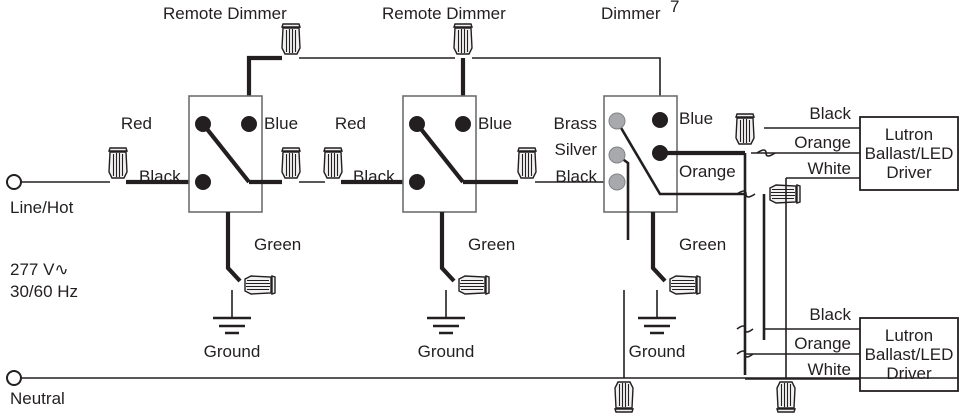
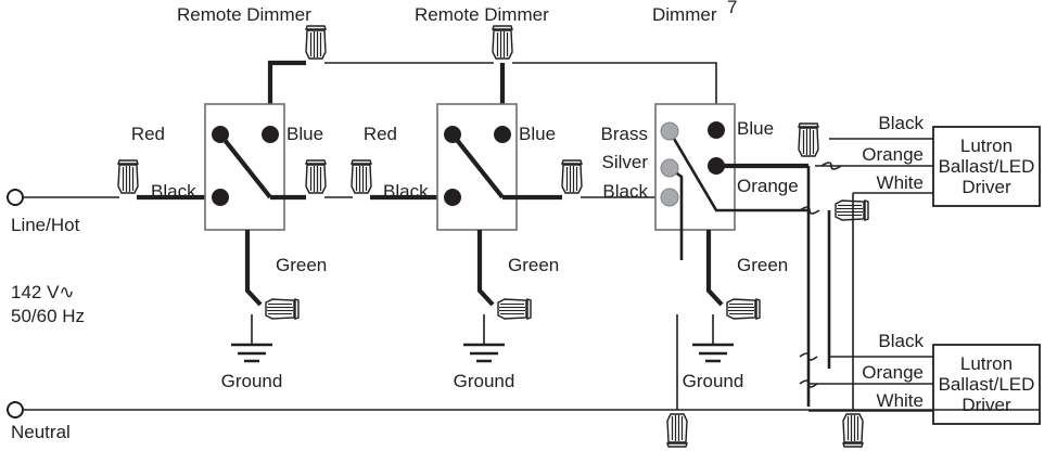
  Remote Dimmer
  Remote Dimmer
  Dimmer
  7
  Line/Hot
- 277 V∿
+ 142 V∿
- 30/60 Hz
+ 50/60 Hz
  Red
  Blue
  Black
  Green
  Ground
  Black
  Red
  Blue
  Green
  Ground
  Brass
  Silver
  Black
  Blue
  Orange
  Green
  Ground
  Lutron
  Ballast/LED
  Driver
  Black
  Orange
  White
  Lutron
  Ballast/LED
  Driver
  Black
  Orange
  White
  Neutral
